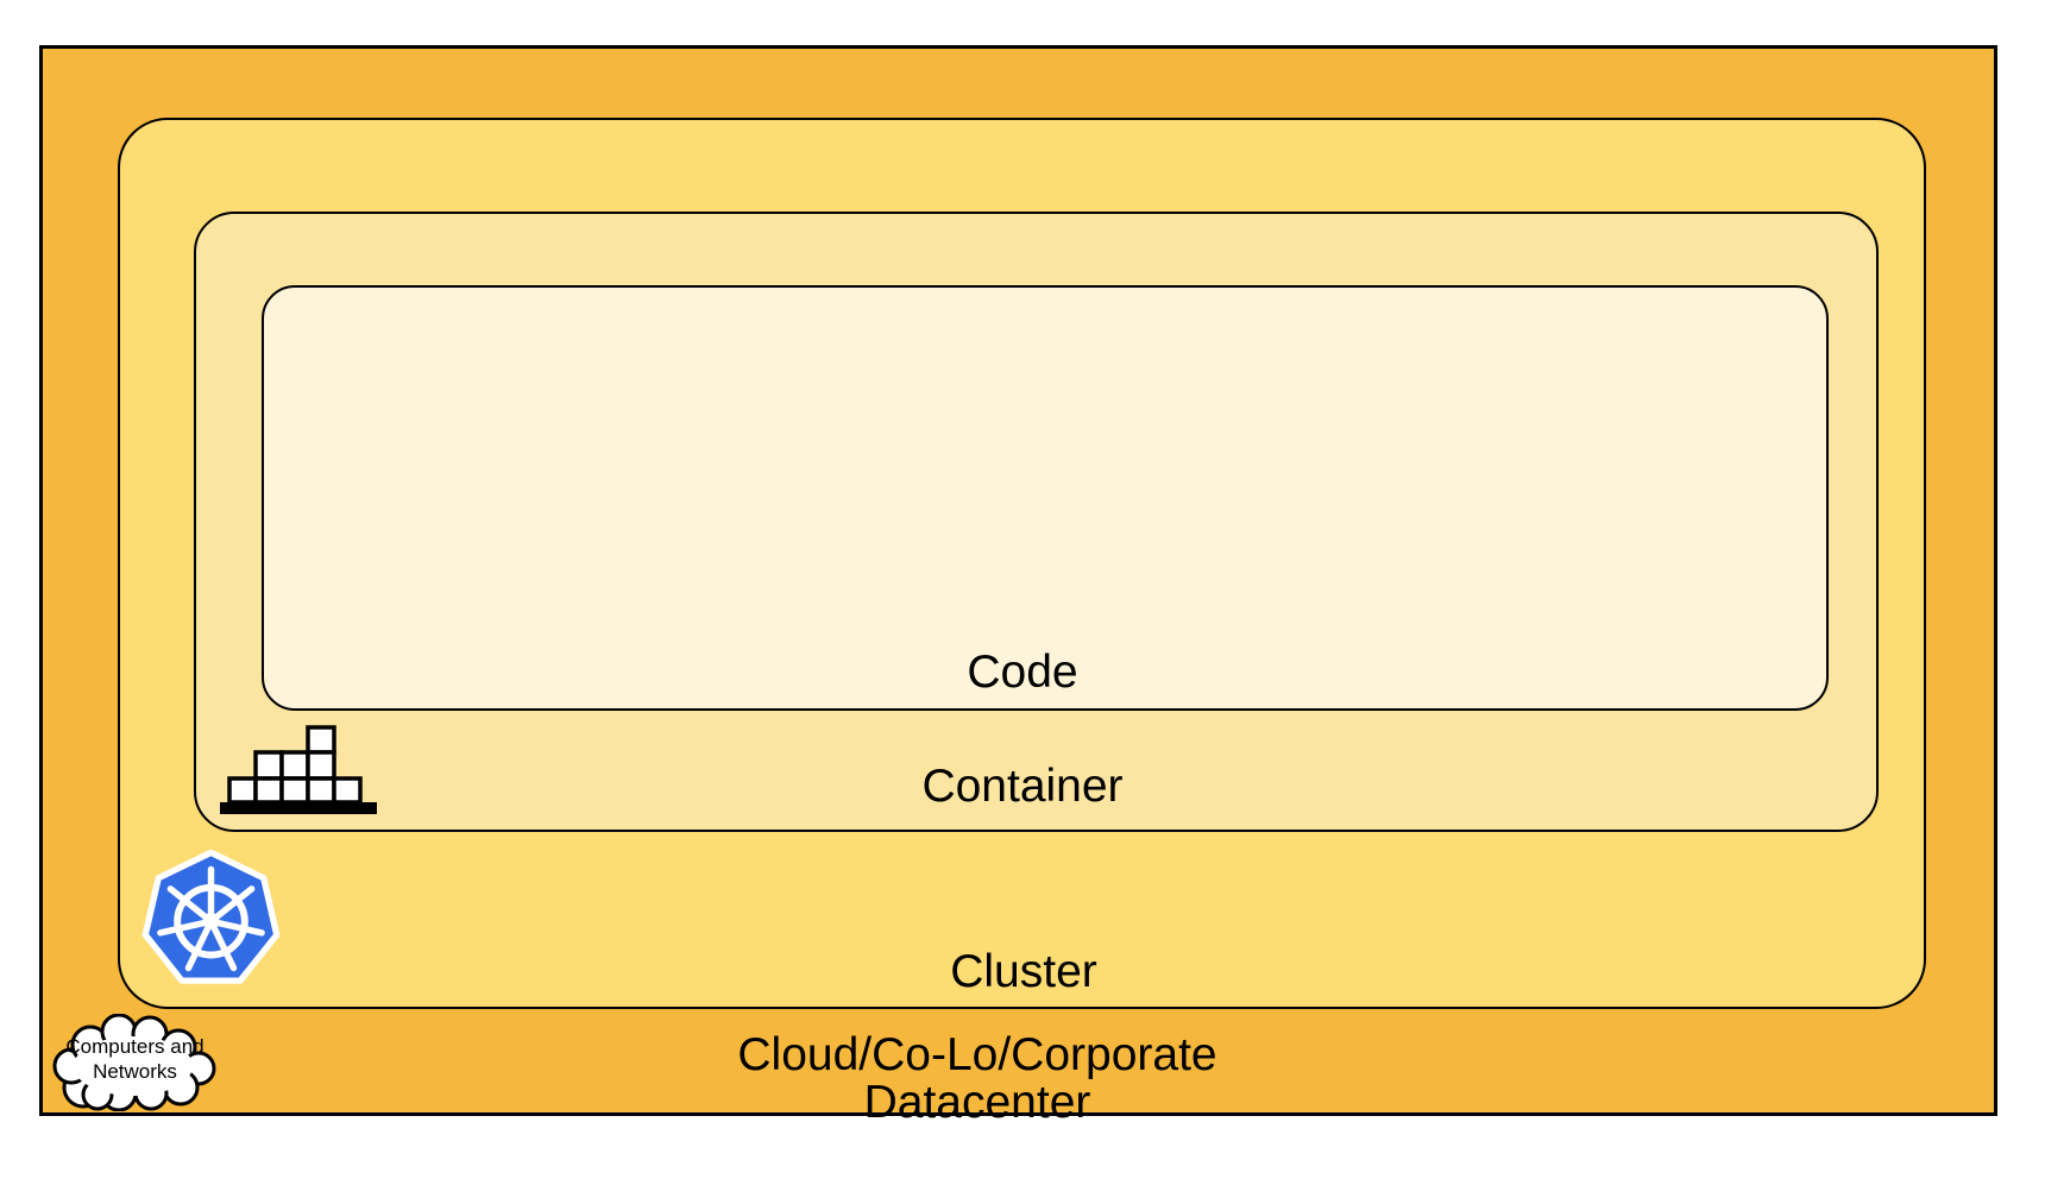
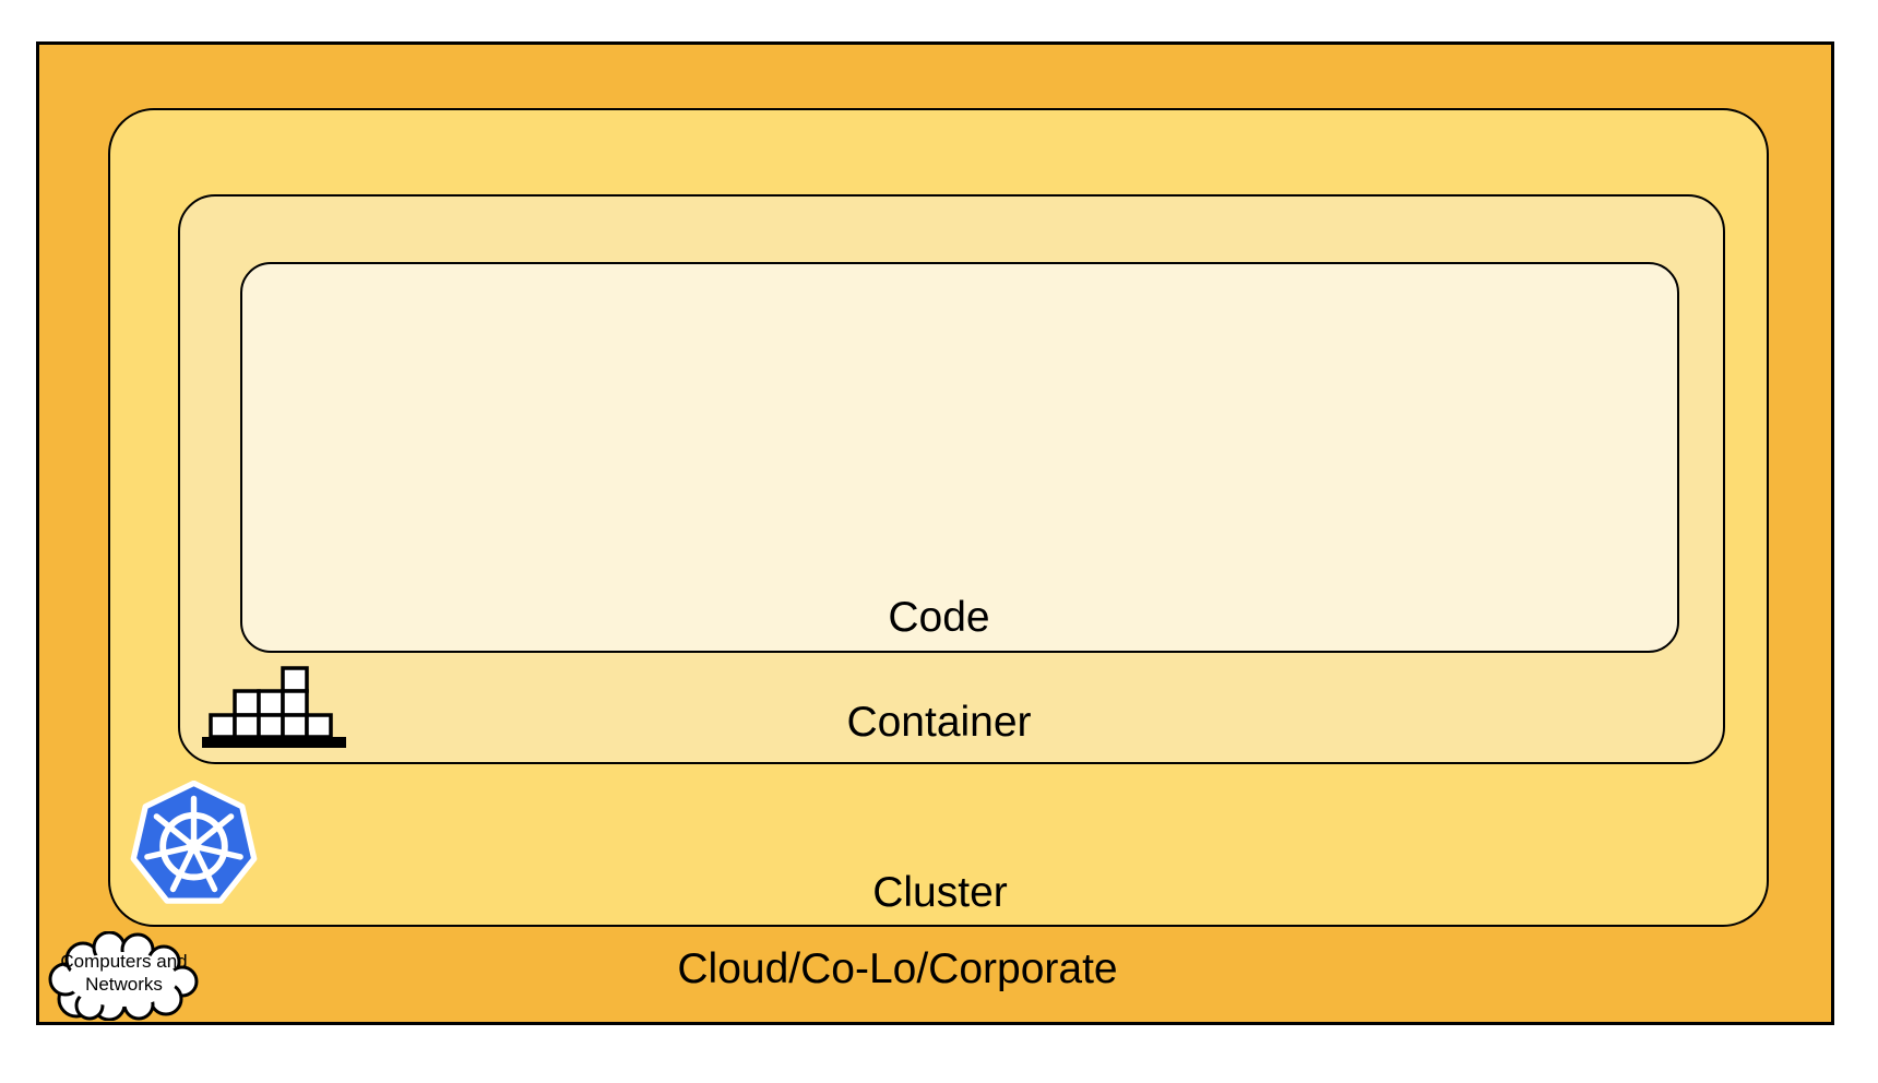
  Code
  Container
  Cluster
  Cloud/Co-Lo/Corporate
- Datacenter
  Computers and
  Networks
